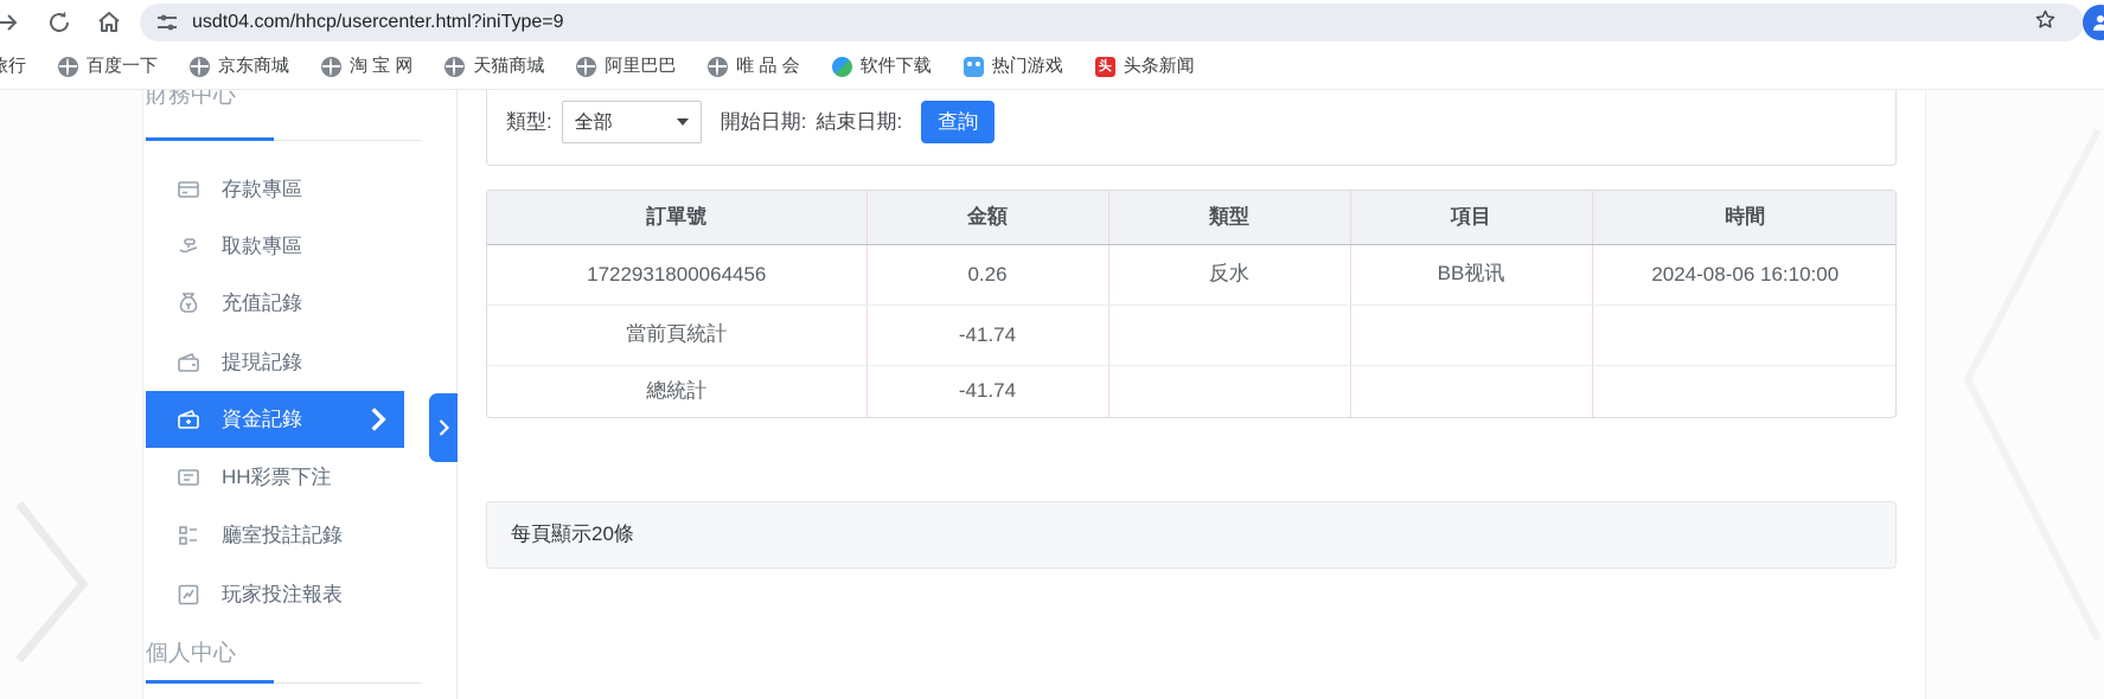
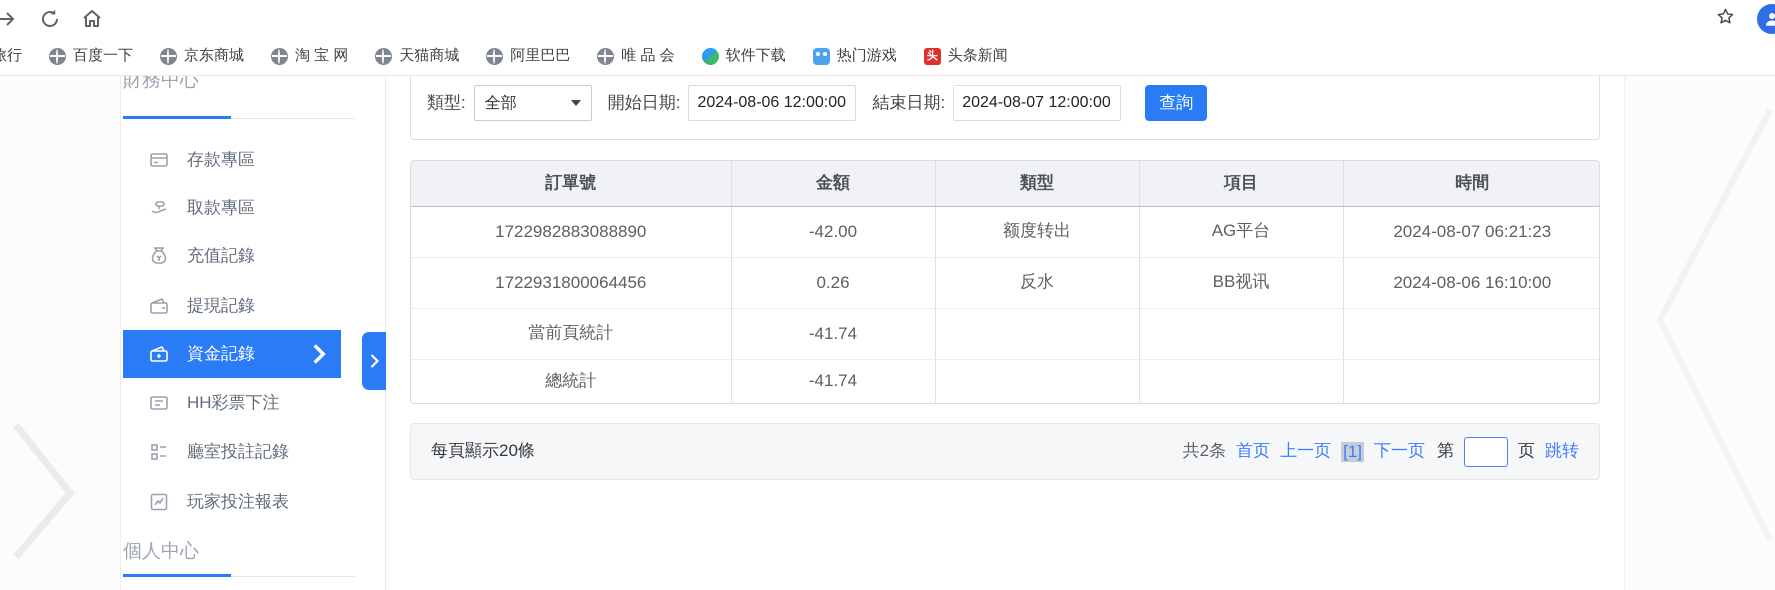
- usdt04.com/hhcp/usercenter.html?iniType=9
  百度一下
  京东商城
  淘 宝 网
  天猫商城
  阿里巴巴
  唯 品 会
  软件下载
  热门游戏
  头
  头条新闻
  財務中心
  存款專區
  取款專區
  充值記錄
  提現記錄
  資金記錄
  HH彩票下注
  廳室投註記錄
  玩家投注報表
  個人中心
  類型:
  全部
  開始日期:
+ 2024-08-06 12:00:00
  結束日期:
+ 2024-08-07 12:00:00
  查詢
  訂單號	金額	類型	項目	時間
+ 1722982883088890	-42.00	额度转出	AG平台	2024-08-07 06:21:23
  1722931800064456	0.26	反水	BB视讯	2024-08-06 16:10:00
  當前頁統計	-41.74
  總統計	-41.74
  每頁顯示20條
+ 共2条
+ 首页
+ 上一页
+ [1]
+ 下一页
+ 第
+ 页
+ 跳转
